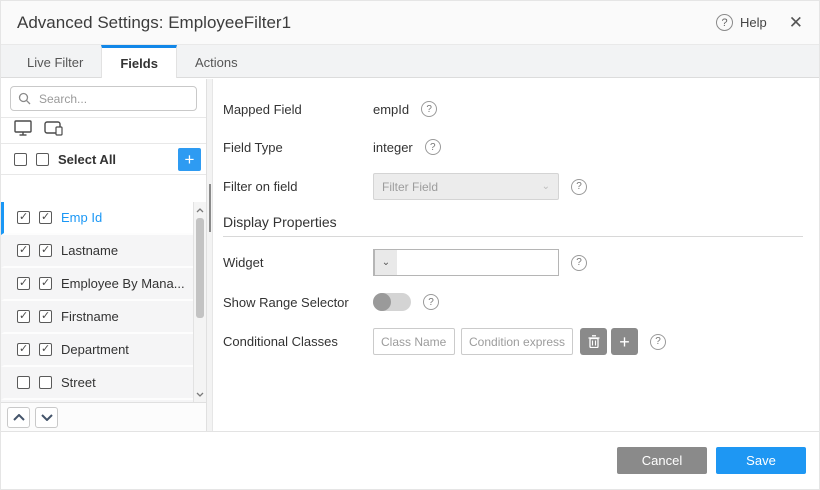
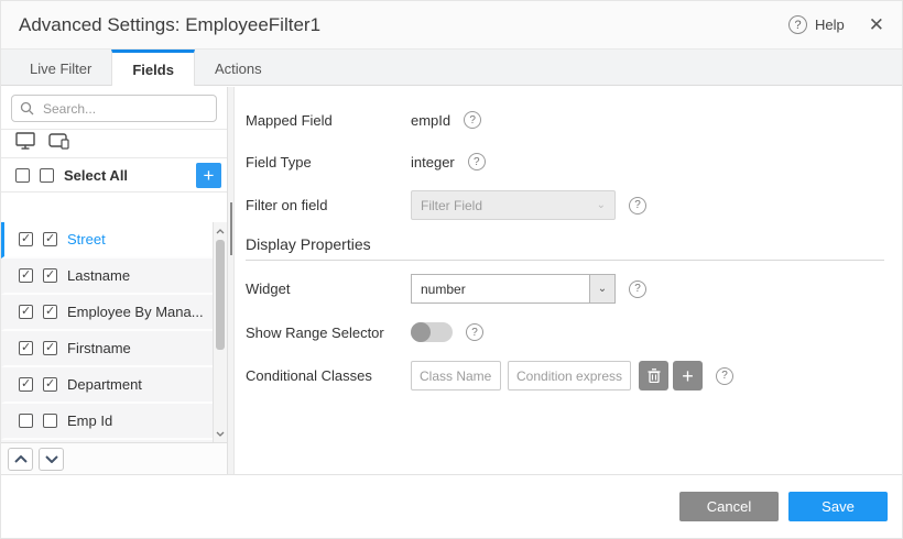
  Advanced Settings: EmployeeFilter1
  ?
  Help
  ✕
  Live Filter
  Fields
  Actions
  Search...
  Select All
  +
- Emp Id
+ Street
  Lastname
  Employee By Mana...
  Firstname
  Department
- Street
+ Emp Id
  Mapped Field
  empId
  ?
  Field Type
  integer
  ?
  Filter on field
  Filter Field
  ⌄
  ?
  Display Properties
  Widget
+ number
  ⌄
  ?
  Show Range Selector
  ?
  Conditional Classes
  Class Name
  Condition express
  +
  ?
  Cancel
  Save
